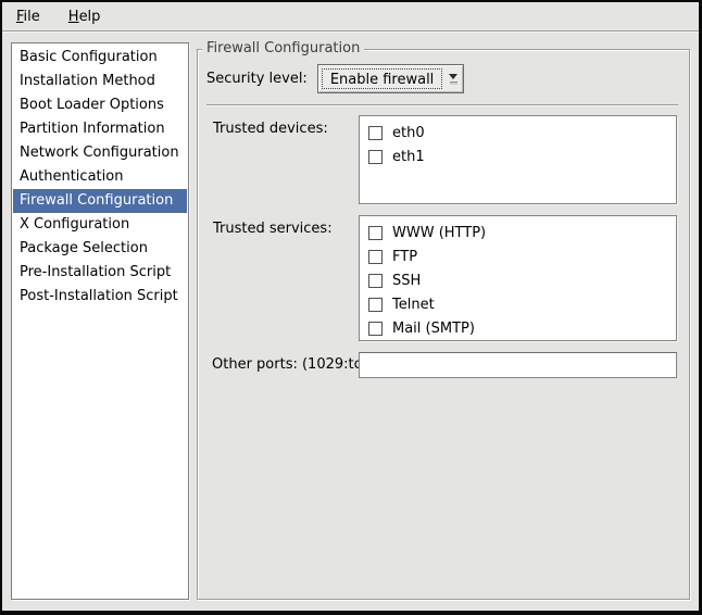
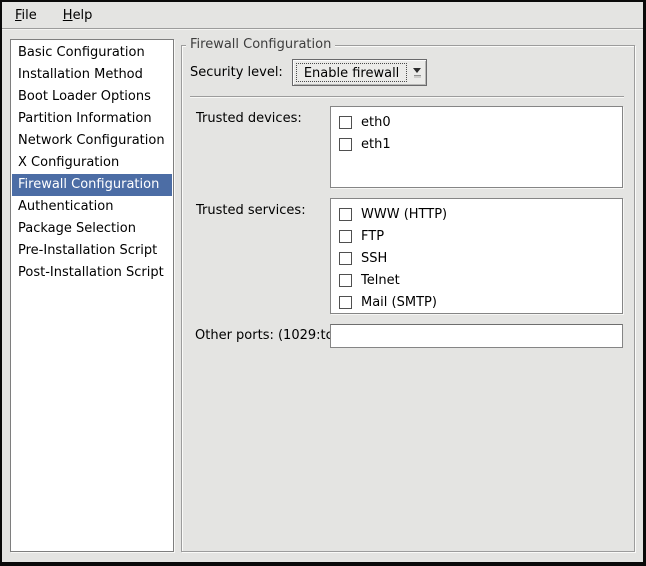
  File
  Help
  Basic Configuration
  Installation Method
  Boot Loader Options
  Partition Information
  Network Configuration
- Authentication
+ X Configuration
  Firewall Configuration
- X Configuration
+ Authentication
  Package Selection
  Pre-Installation Script
  Post-Installation Script
  Firewall Configuration
  Security level:
  Enable firewall
  Trusted devices:
  eth0
  eth1
  Trusted services:
  WWW (HTTP)
  FTP
  SSH
  Telnet
  Mail (SMTP)
  Other ports: (1029:t
